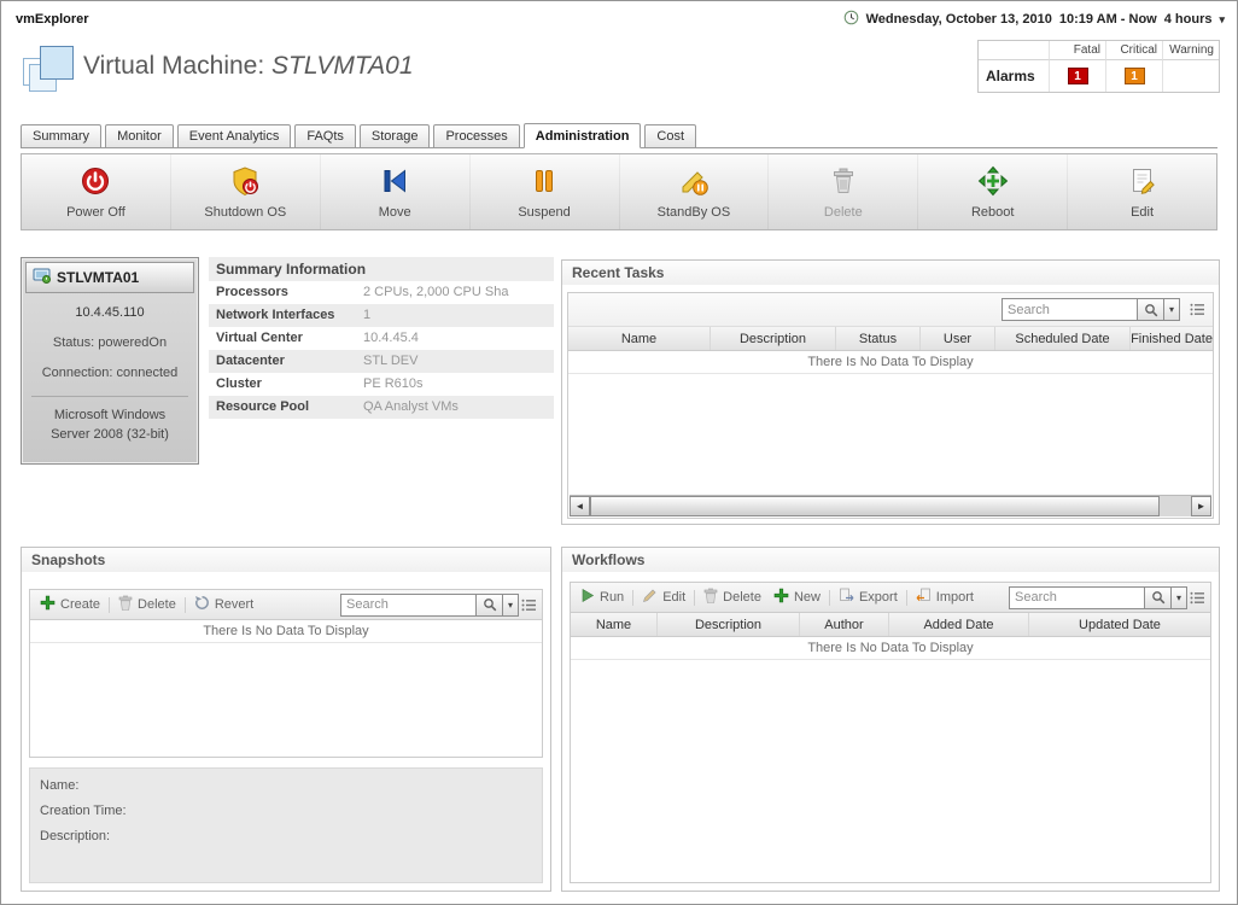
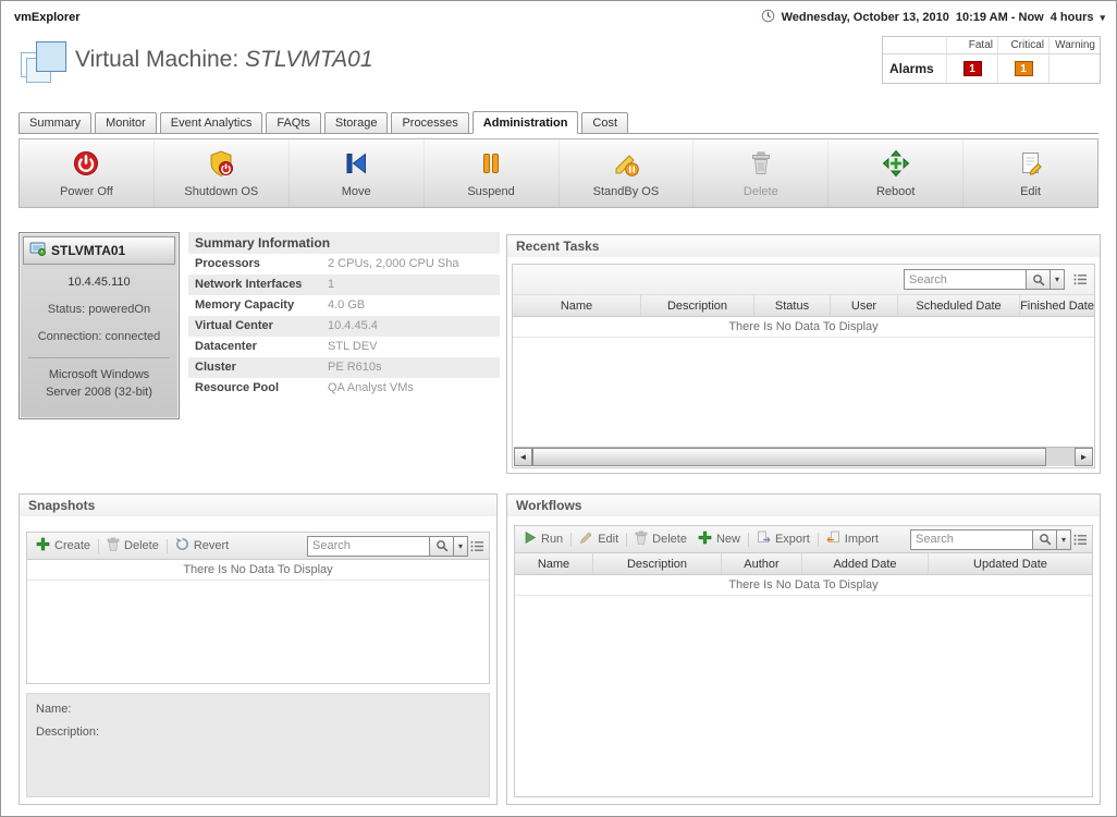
  vmExplorer
  Wednesday, October 13, 2010
  10:19 AM - Now
  4 hours
  ▾
  Virtual Machine: STLVMTA01
  Fatal
  Critical
  Warning
  Alarms
  1
  1
  Summary
  Monitor
  Event Analytics
  FAQts
  Storage
  Processes
  Administration
  Cost
  Power Off
  Shutdown OS
  Move
  Suspend
  StandBy OS
  Delete
  Reboot
  Edit
  STLVMTA01
  10.4.45.110
  Status: poweredOn
  Connection: connected
  Microsoft Windows Server 2008 (32-bit)
  Summary Information
  Processors
  2 CPUs, 2,000 CPU Sha
  Network Interfaces
  1
+ Memory Capacity
+ 4.0 GB
  Virtual Center
  10.4.45.4
  Datacenter
  STL DEV
  Cluster
  PE R610s
  Resource Pool
  QA Analyst VMs
  Recent Tasks
  Search
  ▾
  Name
  Description
  Status
  User
  Scheduled Date
  Finished Date
  There Is No Data To Display
  ◄
  ►
  Snapshots
  Create
  Delete
  Revert
  Search
  ▾
  There Is No Data To Display
  Name:
- Creation Time:
  Description:
  Workflows
  Run
  Edit
  Delete
  New
  Export
  Import
  Search
  ▾
  Name
  Description
  Author
  Added Date
  Updated Date
  There Is No Data To Display
